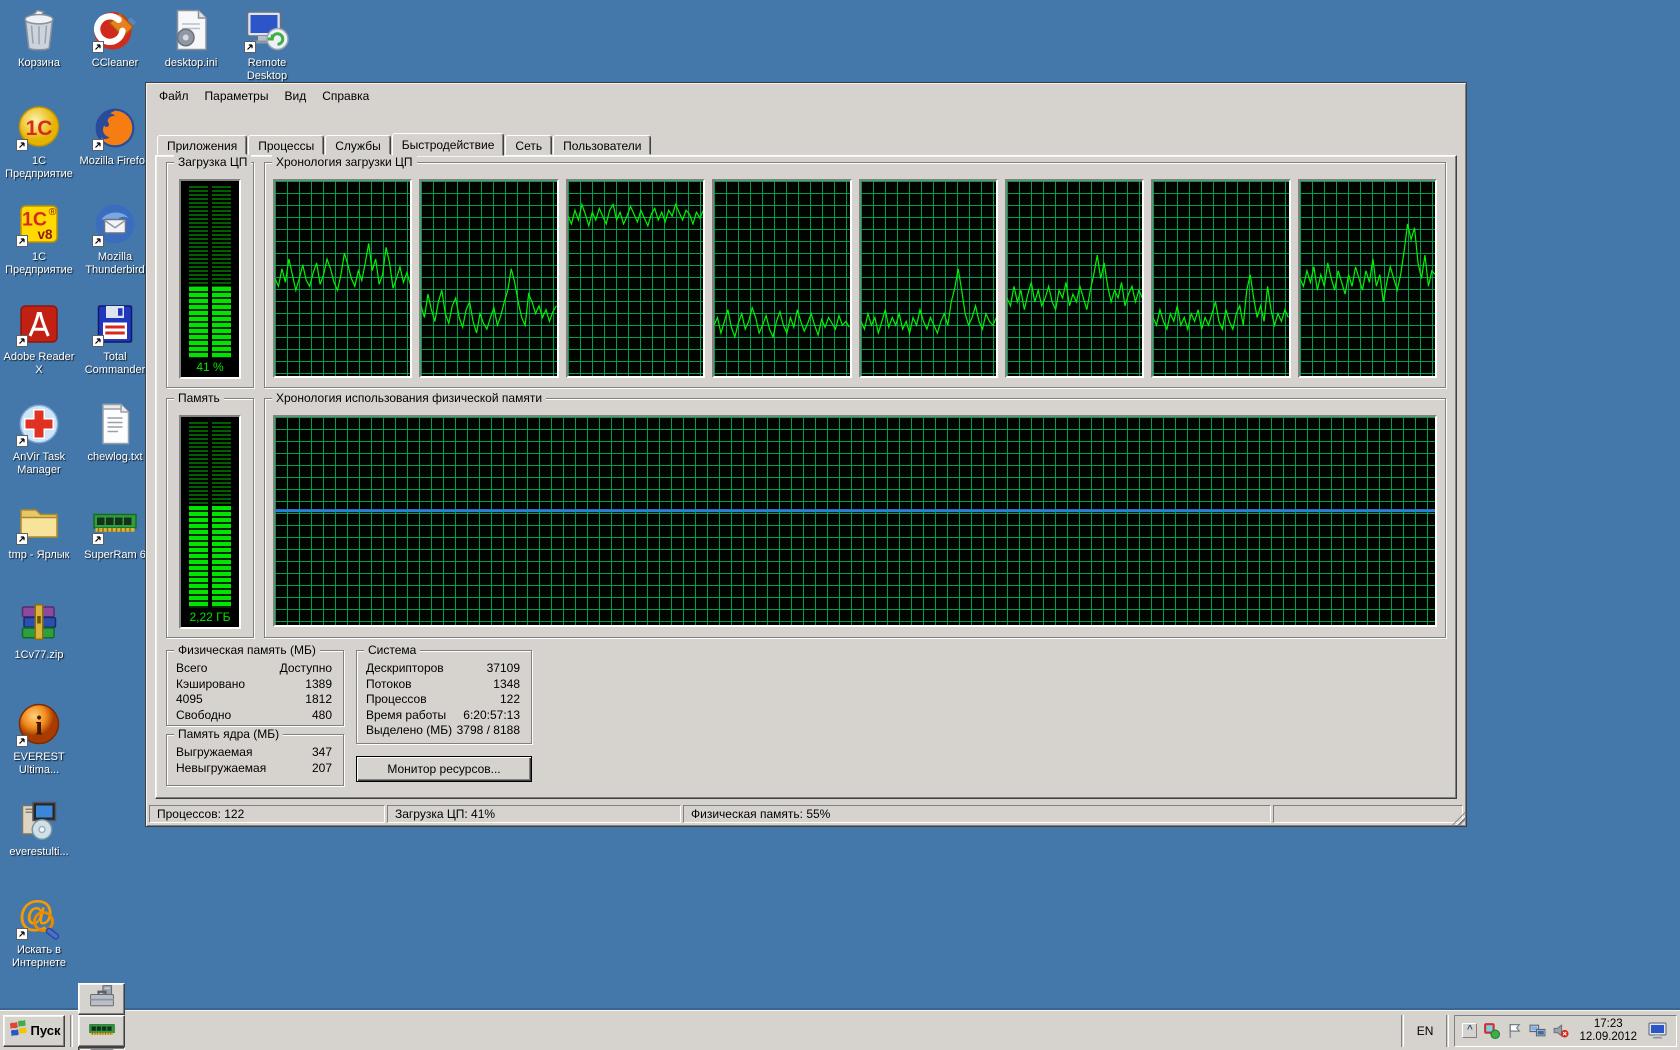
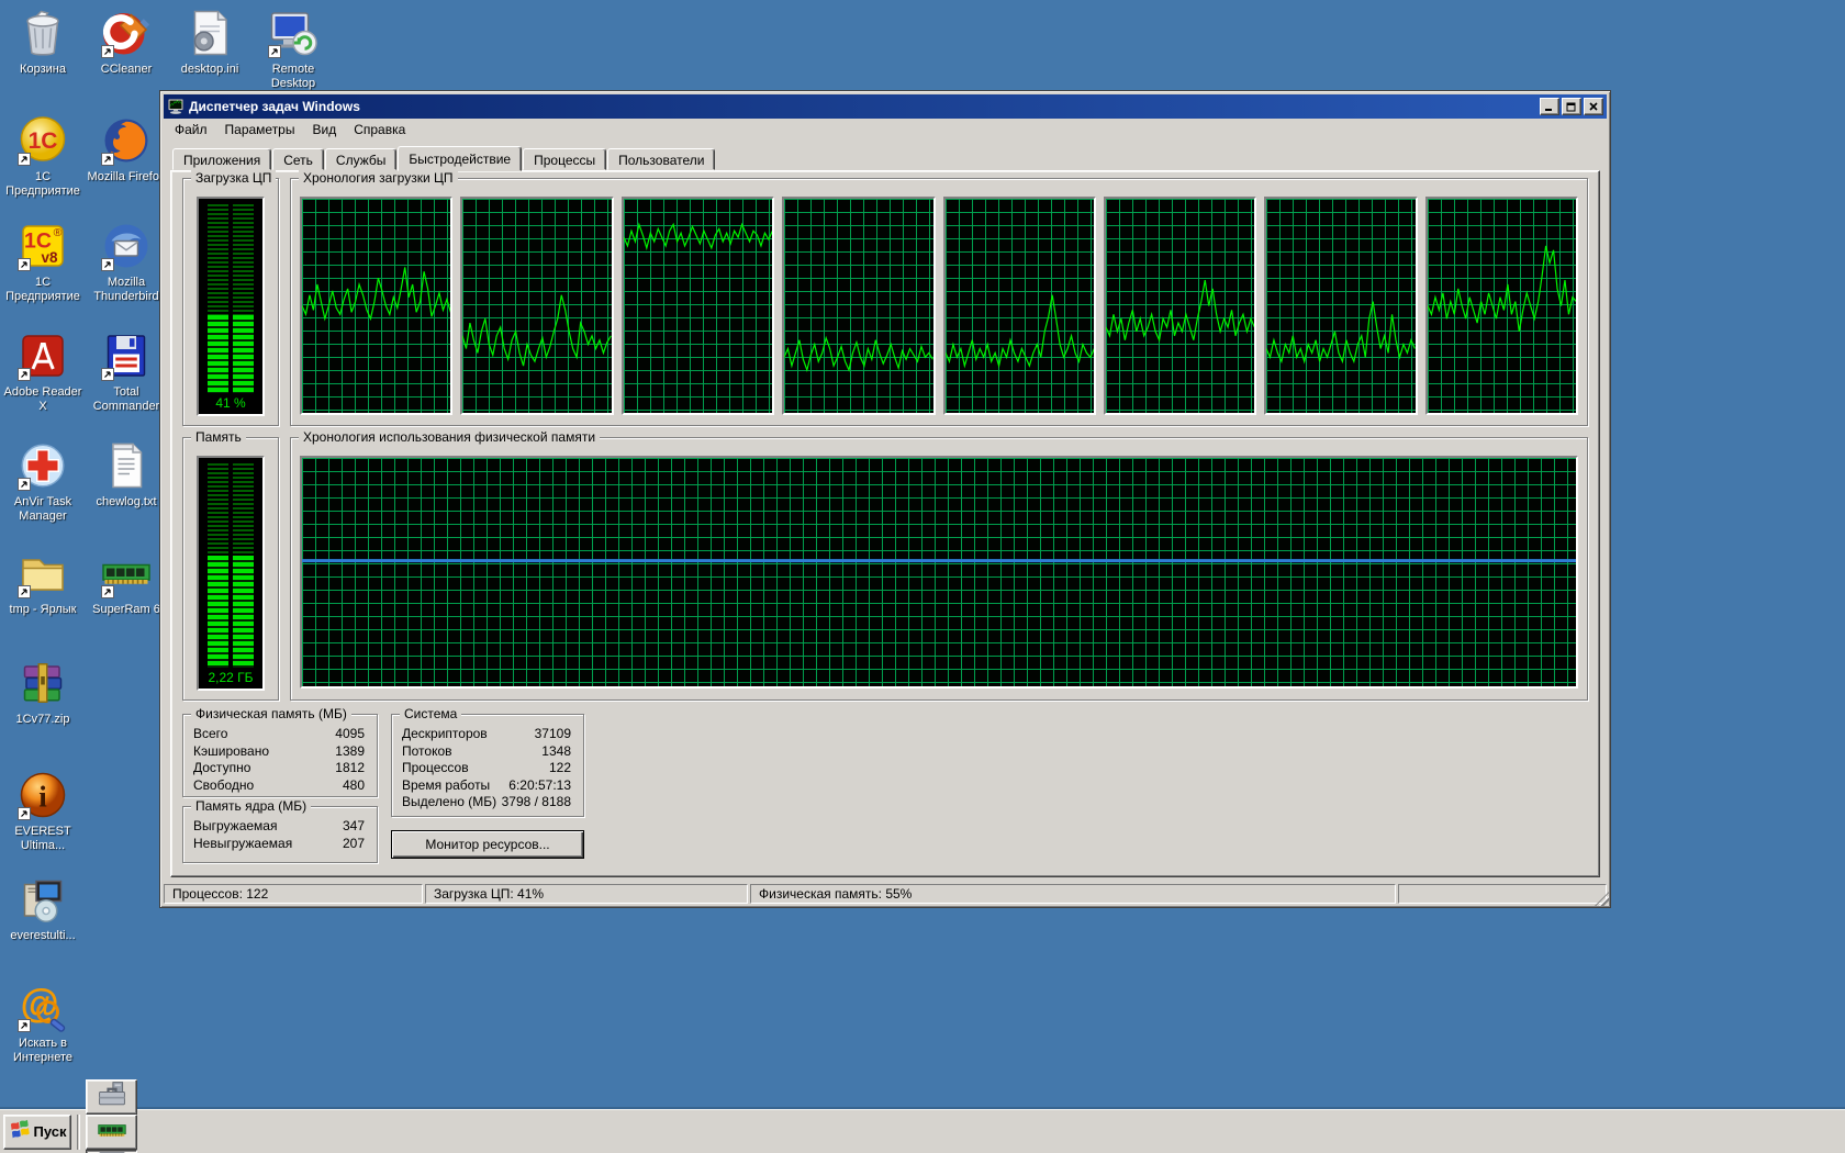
+ Диспетчер задач Windows
  Файл
  Параметры
  Вид
  Справка
  Приложения
- Процессы
+ Сеть
  Службы
  Быстродействие
- Сеть
+ Процессы
  Пользователи
  Загрузка ЦП
  41 %
  Хронология загрузки ЦП
  Память
  2,22 ГБ
  Хронология использования физической памяти
  Физическая память (МБ)
  Всего
- Доступно
+ 4095
  Кэшировано
  1389
- 4095
+ Доступно
  1812
  Свободно
  480
  Система
  Дескрипторов
  37109
  Потоков
  1348
  Процессов
  122
  Время работы
  6:20:57:13
  Выделено (МБ)
  3798 / 8188
  Память ядра (МБ)
  Выгружаемая
  347
  Невыгружаемая
  207
  Монитор ресурсов...
  Процессов: 122
  Загрузка ЦП: 41%
  Физическая память: 55%
  Пуск
- EN
- ^
- 17:23
- 12.09.2012
  Корзина
  CCleaner
  desktop.ini
  Remote Desktop
  1С
  1С Предприятие
  Mozilla Firefo
  1С
  v8
  ®
  1С Предприятие
  Mozilla Thunderbird
  Adobe Reader X
  Total Commander
  AnVir Task Manager
  chewlog.txt
  tmp - Ярлык
  SuperRam 6
  1Cv77.zip
  i
  EVEREST Ultima...
  everestulti...
  @
  Искать в Интернете
